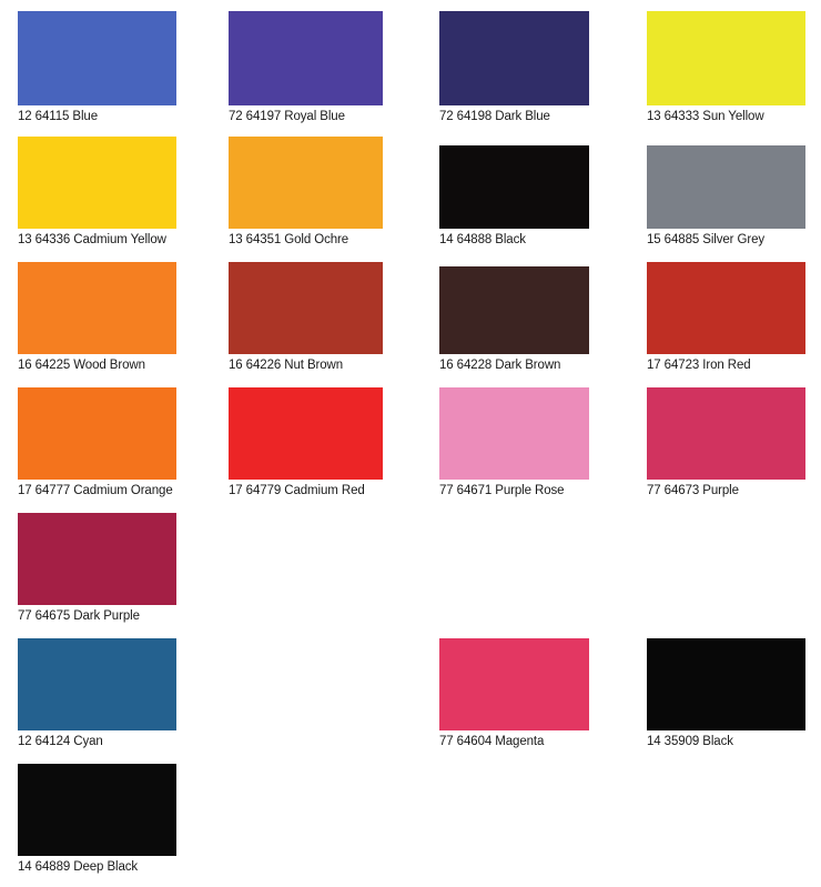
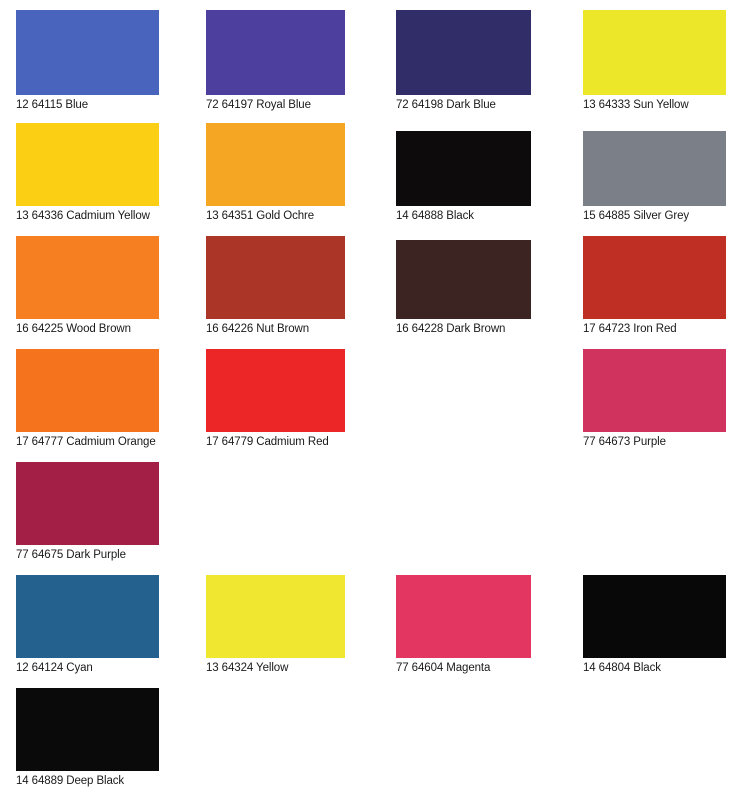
  12 64115 Blue
  72 64197 Royal Blue
  72 64198 Dark Blue
  13 64333 Sun Yellow
  13 64336 Cadmium Yellow
  13 64351 Gold Ochre
  14 64888 Black
  15 64885 Silver Grey
  16 64225 Wood Brown
  16 64226 Nut Brown
  16 64228 Dark Brown
  17 64723 Iron Red
  17 64777 Cadmium Orange
  17 64779 Cadmium Red
- 77 64671 Purple Rose
  77 64673 Purple
  77 64675 Dark Purple
  12 64124 Cyan
+ 13 64324 Yellow
  77 64604 Magenta
- 14 35909 Black
+ 14 64804 Black
  14 64889 Deep Black
